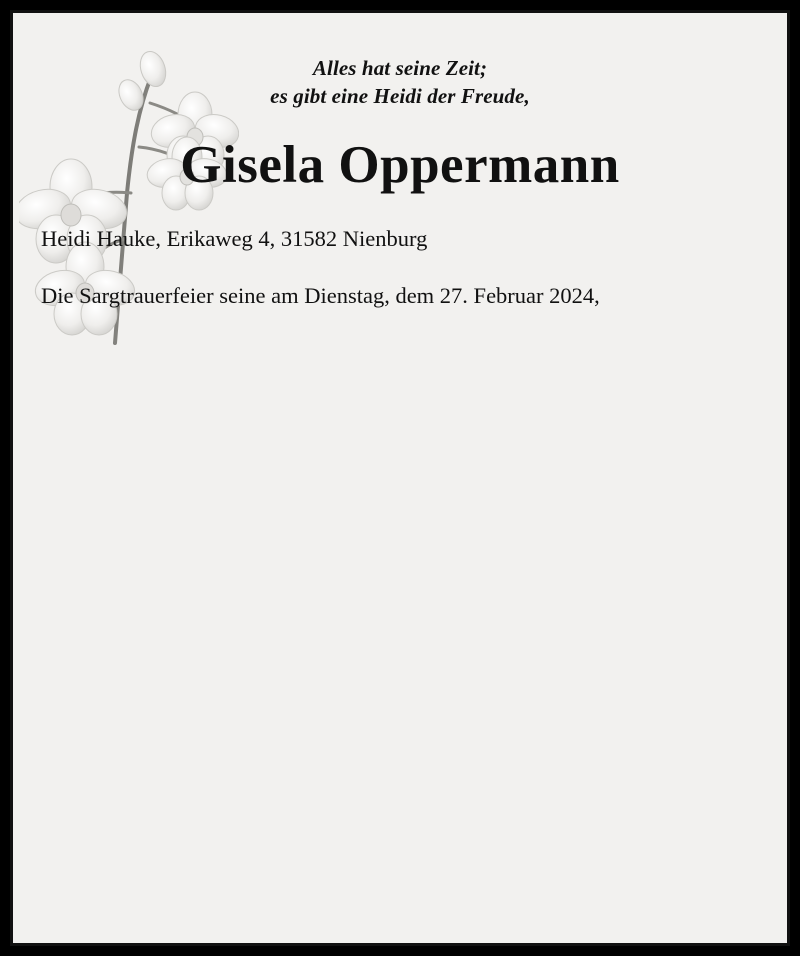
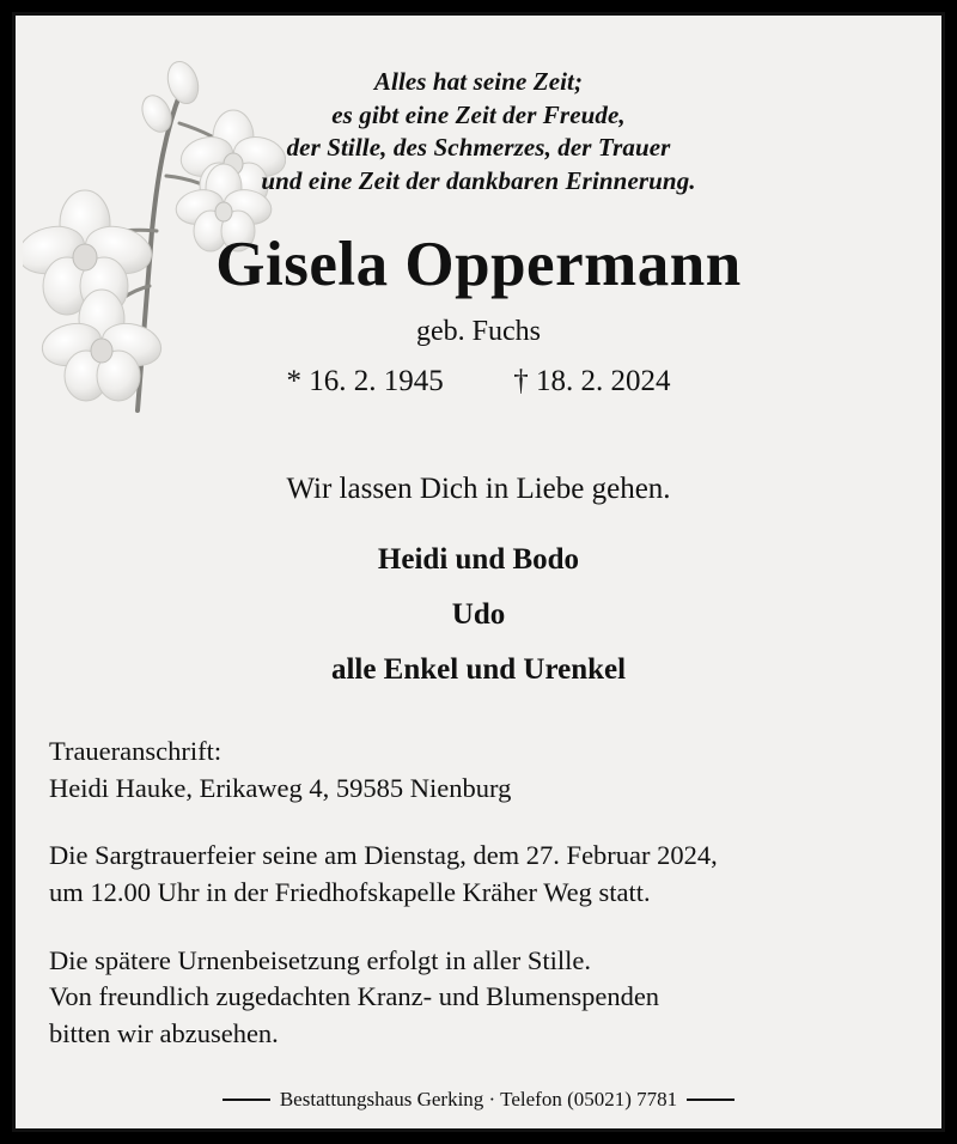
  Alles hat seine Zeit;
- es gibt eine Heidi der Freude,
+ es gibt eine Zeit der Freude,
+ der Stille, des Schmerzes, der Trauer
+ und eine Zeit der dankbaren Erinnerung.
  Gisela Oppermann
+ geb. Fuchs
+ * 16. 2. 1945 † 18. 2. 2024
+ Wir lassen Dich in Liebe gehen.
+ Heidi und Bodo
+ Udo
+ alle Enkel und Urenkel
+ Traueranschrift:
- Heidi Hauke, Erikaweg 4, 31582 Nienburg
+ Heidi Hauke, Erikaweg 4, 59585 Nienburg
  Die Sargtrauerfeier seine am Dienstag, dem 27. Februar 2024,
+ um 12.00 Uhr in der Friedhofskapelle Kräher Weg statt.
+ Die spätere Urnenbeisetzung erfolgt in aller Stille.
+ Von freundlich zugedachten Kranz- und Blumenspenden
+ bitten wir abzusehen.
+ Bestattungshaus Gerking · Telefon (05021) 7781
